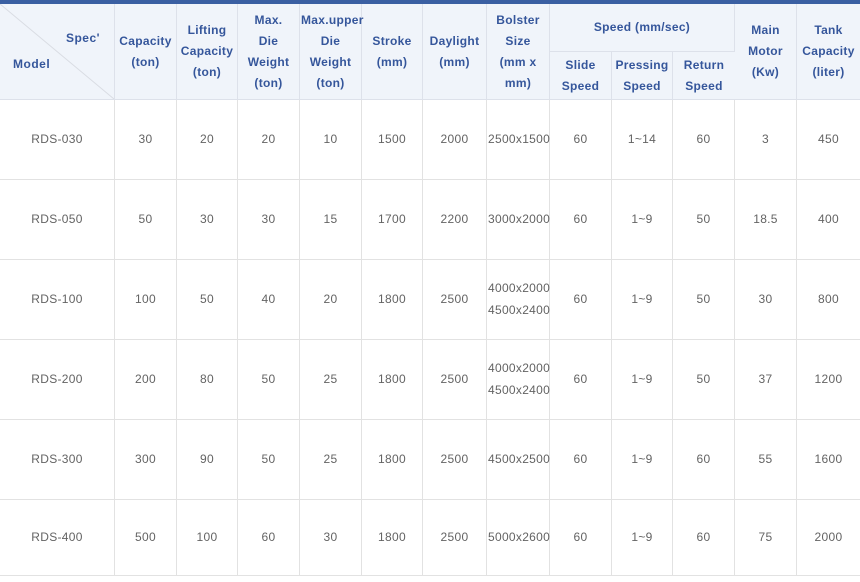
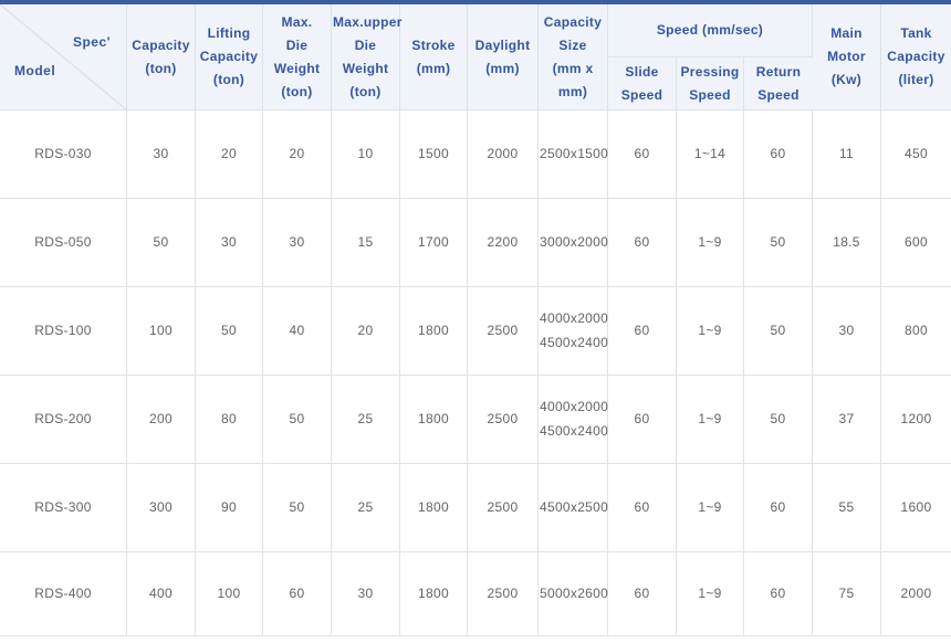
- Spec' Model	Capacity (ton)	Lifting Capacity (ton)	Max. Die Weight (ton)	Max.upper Die Weight (ton)	Stroke (mm)	Daylight (mm)	Bolster Size (mm x mm)	Speed (mm/sec)	Main Motor (Kw)	Tank Capacity (liter)
+ Spec' Model	Capacity (ton)	Lifting Capacity (ton)	Max. Die Weight (ton)	Max.upper Die Weight (ton)	Stroke (mm)	Daylight (mm)	Capacity Size (mm x mm)	Speed (mm/sec)	Main Motor (Kw)	Tank Capacity (liter)
  Slide Speed	Pressing Speed	Return Speed
- RDS-030	30	20	20	10	1500	2000	2500x1500	60	1~14	60	3	450
+ RDS-030	30	20	20	10	1500	2000	2500x1500	60	1~14	60	11	450
- RDS-050	50	30	30	15	1700	2200	3000x2000	60	1~9	50	18.5	400
+ RDS-050	50	30	30	15	1700	2200	3000x2000	60	1~9	50	18.5	600
  RDS-100	100	50	40	20	1800	2500	4000x2000 4500x2400	60	1~9	50	30	800
  RDS-200	200	80	50	25	1800	2500	4000x2000 4500x2400	60	1~9	50	37	1200
  RDS-300	300	90	50	25	1800	2500	4500x2500	60	1~9	60	55	1600
- RDS-400	500	100	60	30	1800	2500	5000x2600	60	1~9	60	75	2000
+ RDS-400	400	100	60	30	1800	2500	5000x2600	60	1~9	60	75	2000
